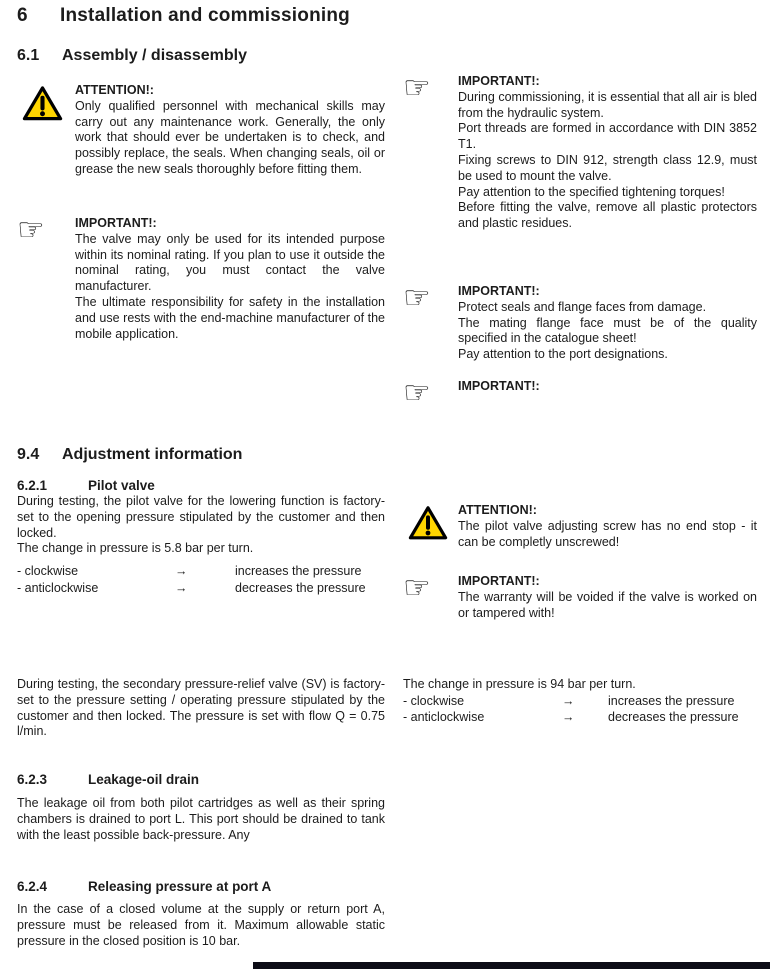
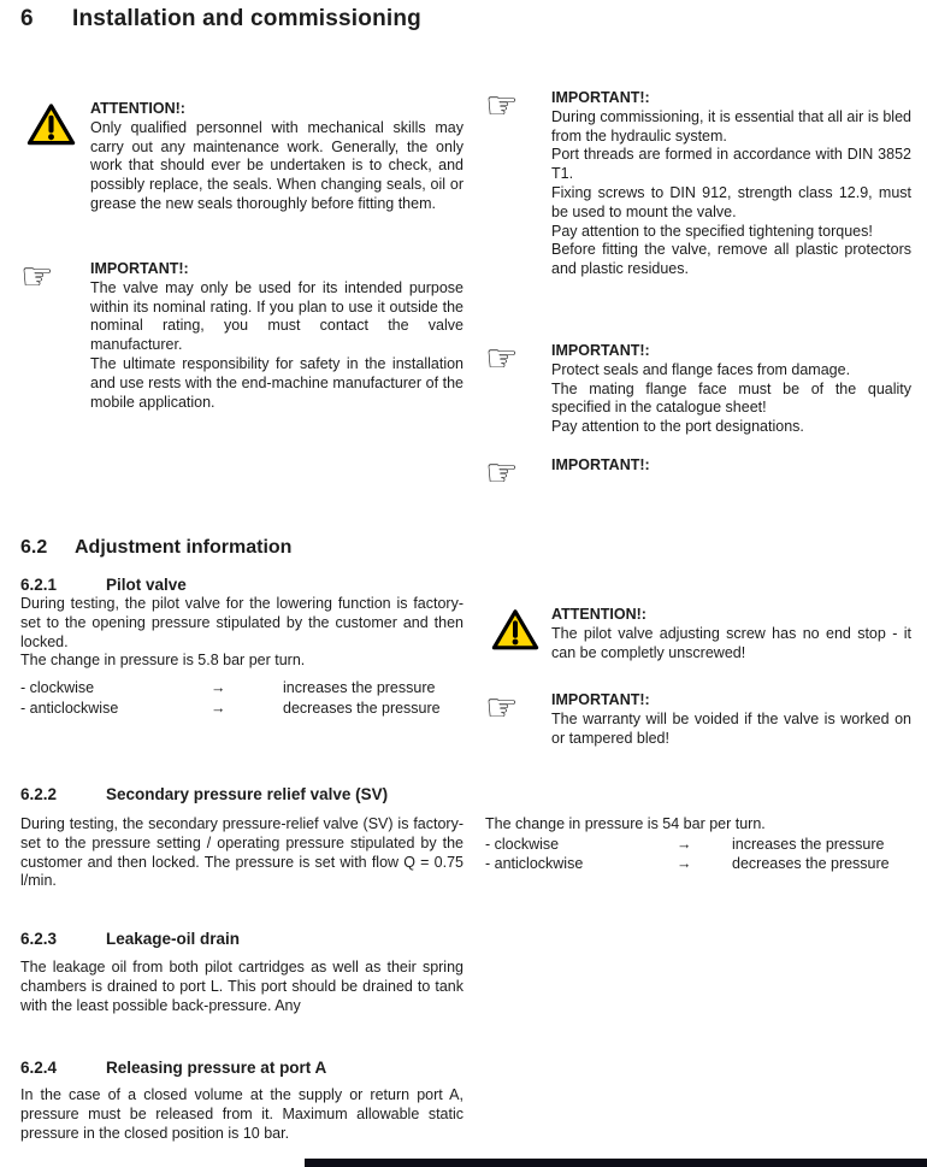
  6 Installation and commissioning
- 6.1 Assembly / disassembly
  ATTENTION!:
  Only qualified personnel with mechanical skills may carry out any maintenance work. Generally, the only work that should ever be undertaken is to check, and possibly replace, the seals. When changing seals, oil or grease the new seals thoroughly before fitting them.
  ☞
  IMPORTANT!:
  The valve may only be used for its intended purpose within its nominal rating. If you plan to use it outside the nominal rating, you must contact the valve manufacturer.
  The ultimate responsibility for safety in the installation and use rests with the end-machine manufacturer of the mobile application.
  ☞
  IMPORTANT!:
  During commissioning, it is essential that all air is bled from the hydraulic system.
  Port threads are formed in accordance with DIN 3852 T1.
  Fixing screws to DIN 912, strength class 12.9, must be used to mount the valve.
  Pay attention to the specified tightening torques!
  Before fitting the valve, remove all plastic protectors and plastic residues.
  ☞
  IMPORTANT!:
  Protect seals and flange faces from damage.
  The mating flange face must be of the quality specified in the catalogue sheet!
  Pay attention to the port designations.
  ☞
  IMPORTANT!:
- 9.4 Adjustment information
+ 6.2 Adjustment information
  6.2.1 Pilot valve
  During testing, the pilot valve for the lowering function is factory-set to the opening pressure stipulated by the customer and then locked.
  The change in pressure is 5.8 bar per turn.
  - clockwise
  →
  increases the pressure
  - anticlockwise
  →
  decreases the pressure
  ATTENTION!:
  The pilot valve adjusting screw has no end stop - it can be completly unscrewed!
  ☞
  IMPORTANT!:
- The warranty will be voided if the valve is worked on or tampered with!
+ The warranty will be voided if the valve is worked on or tampered bled!
+ 6.2.2 Secondary pressure relief valve (SV)
  During testing, the secondary pressure-relief valve (SV) is factory-set to the pressure setting / operating pressure stipulated by the customer and then locked. The pressure is set with flow Q = 0.75 l/min.
- The change in pressure is 94 bar per turn.
+ The change in pressure is 54 bar per turn.
  - clockwise
  →
  increases the pressure
  - anticlockwise
  →
  decreases the pressure
  6.2.3 Leakage-oil drain
  The leakage oil from both pilot cartridges as well as their spring chambers is drained to port L. This port should be drained to tank with the least possible back-pressure. Any
  6.2.4 Releasing pressure at port A
  In the case of a closed volume at the supply or return port A, pressure must be released from it. Maximum allowable static pressure in the closed position is 10 bar.
